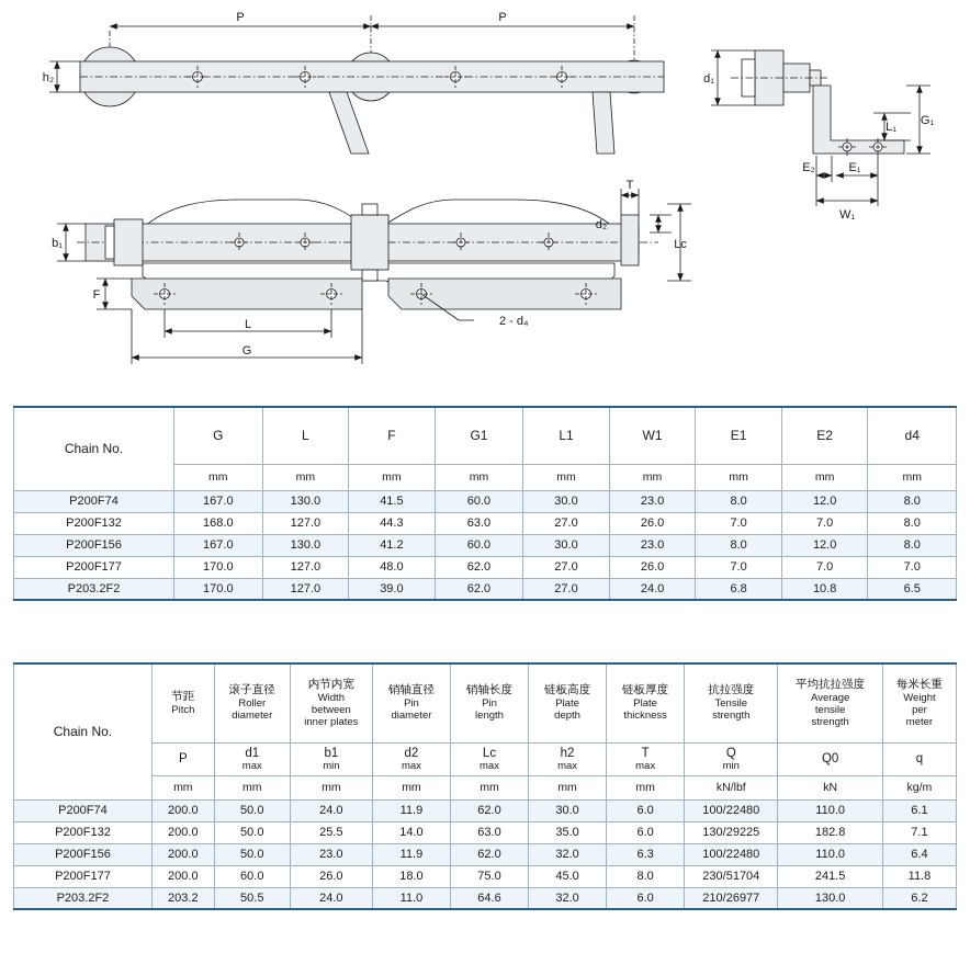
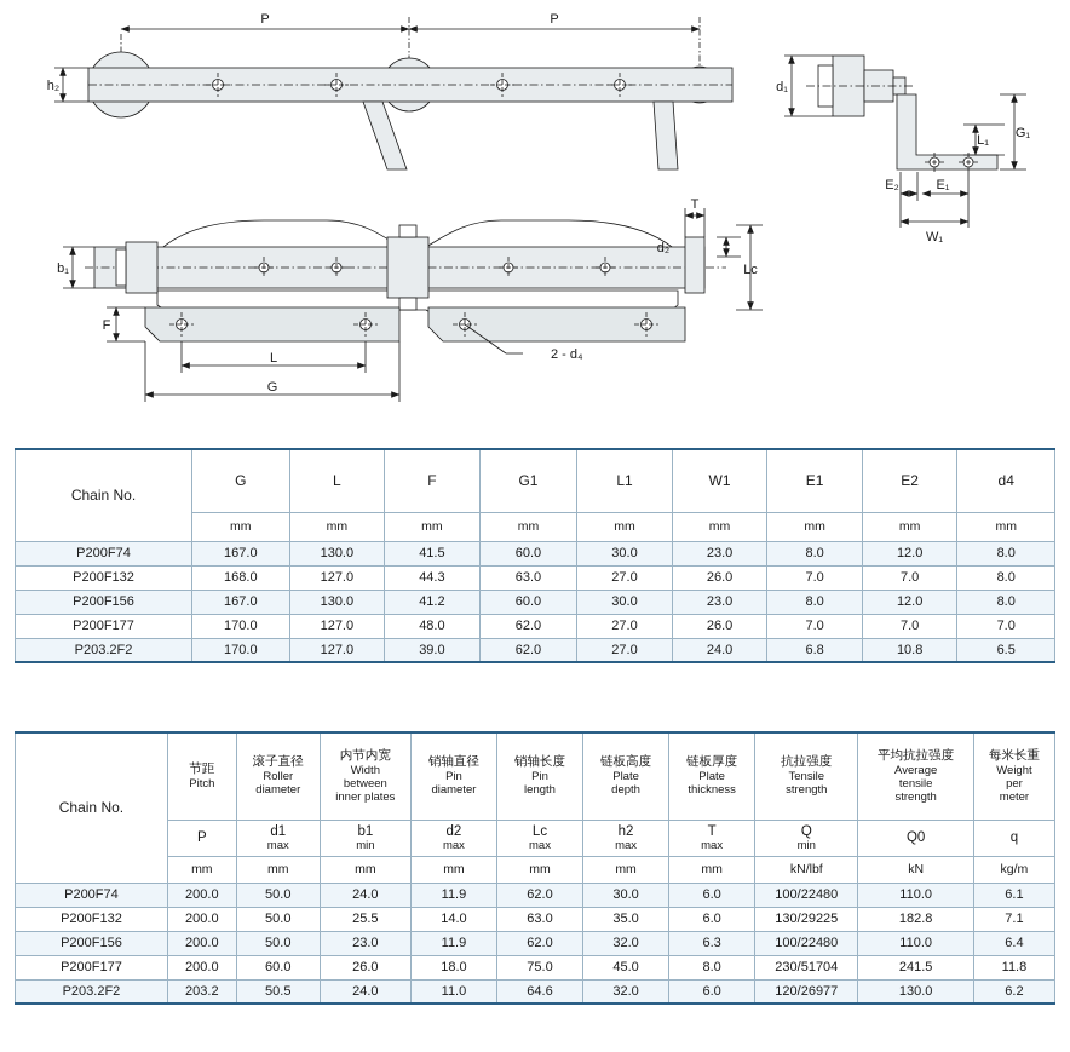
  P
  P
  h₂
  b₁
  F
  L
  G
  2 - d₄
  T
  d₂
  Lc
  d₁
  L₁
  G₁
  E₁
  E₂
  W₁
  Chain No.	G	L	F	G1	L1	W1	E1	E2	d4
  mm	mm	mm	mm	mm	mm	mm	mm	mm
  P200F74	167.0	130.0	41.5	60.0	30.0	23.0	8.0	12.0	8.0
  P200F132	168.0	127.0	44.3	63.0	27.0	26.0	7.0	7.0	8.0
  P200F156	167.0	130.0	41.2	60.0	30.0	23.0	8.0	12.0	8.0
  P200F177	170.0	127.0	48.0	62.0	27.0	26.0	7.0	7.0	7.0
  P203.2F2	170.0	127.0	39.0	62.0	27.0	24.0	6.8	10.8	6.5
  Chain No.	节距 Pitch	滚子直径 Roller diameter	内节内宽 Width between inner plates	销轴直径 Pin diameter	销轴长度 Pin length	链板高度 Plate depth	链板厚度 Plate thickness	抗拉强度 Tensile strength	平均抗拉强度 Average tensile strength	每米长重 Weight per meter
  P	d1 max	b1 min	d2 max	Lc max	h2 max	T max	Q min	Q0	q
  mm	mm	mm	mm	mm	mm	mm	kN/lbf	kN	kg/m
  P200F74	200.0	50.0	24.0	11.9	62.0	30.0	6.0	100/22480	110.0	6.1
  P200F132	200.0	50.0	25.5	14.0	63.0	35.0	6.0	130/29225	182.8	7.1
  P200F156	200.0	50.0	23.0	11.9	62.0	32.0	6.3	100/22480	110.0	6.4
  P200F177	200.0	60.0	26.0	18.0	75.0	45.0	8.0	230/51704	241.5	11.8
- P203.2F2	203.2	50.5	24.0	11.0	64.6	32.0	6.0	210/26977	130.0	6.2
+ P203.2F2	203.2	50.5	24.0	11.0	64.6	32.0	6.0	120/26977	130.0	6.2
